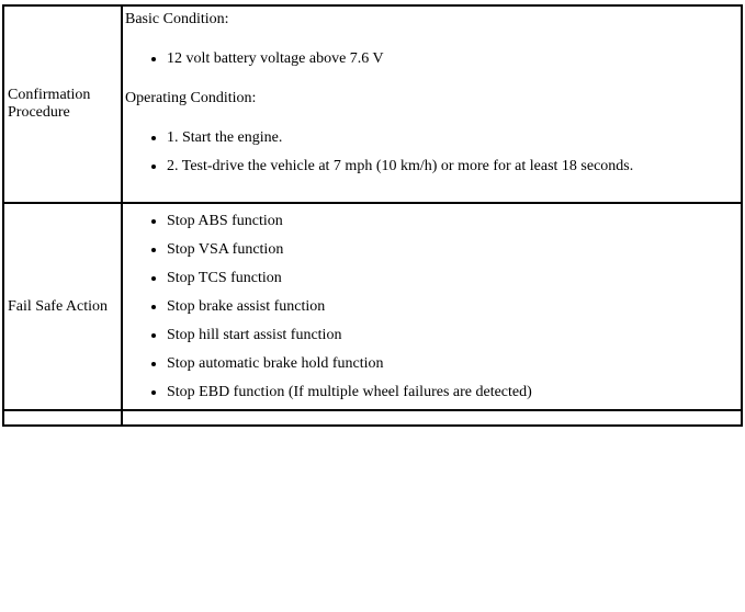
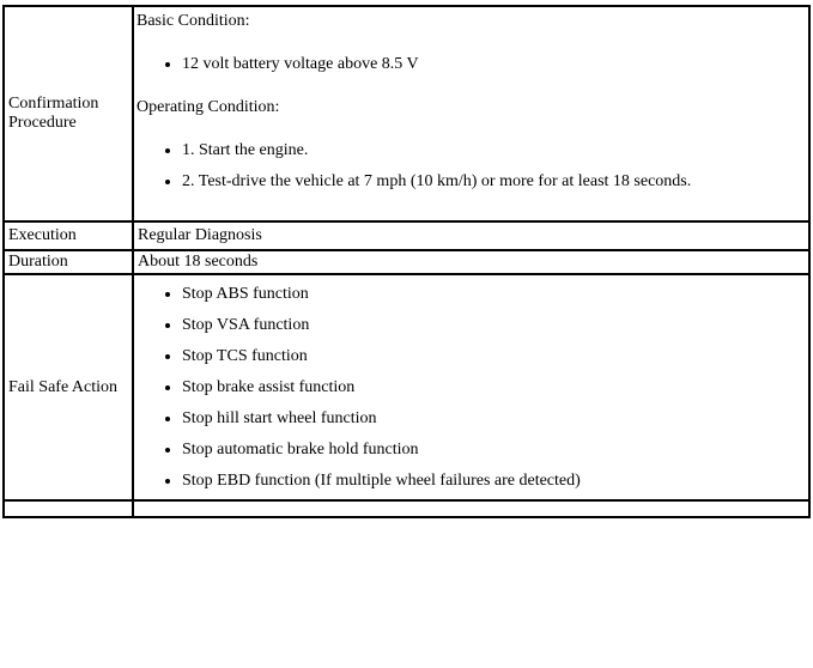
- Confirmation Procedure	Basic Condition: 12 volt battery voltage above 7.6 V Operating Condition: 1. Start the engine. 2. Test-drive the vehicle at 7 mph (10 km/h) or more for at least 18 seconds.
+ Confirmation Procedure	Basic Condition: 12 volt battery voltage above 8.5 V Operating Condition: 1. Start the engine. 2. Test-drive the vehicle at 7 mph (10 km/h) or more for at least 18 seconds.
+ Execution	Regular Diagnosis
+ Duration	About 18 seconds
- Fail Safe Action	Stop ABS function Stop VSA function Stop TCS function Stop brake assist function Stop hill start assist function Stop automatic brake hold function Stop EBD function (If multiple wheel failures are detected)
+ Fail Safe Action	Stop ABS function Stop VSA function Stop TCS function Stop brake assist function Stop hill start wheel function Stop automatic brake hold function Stop EBD function (If multiple wheel failures are detected)
